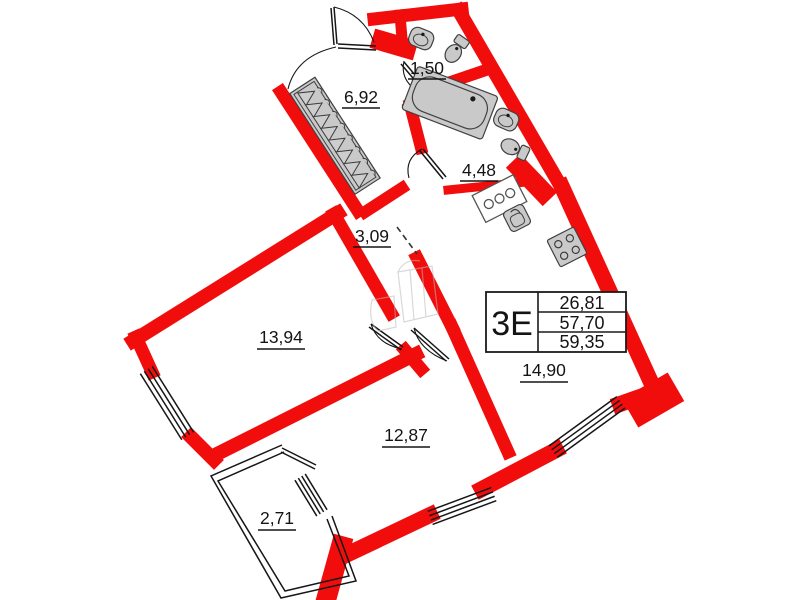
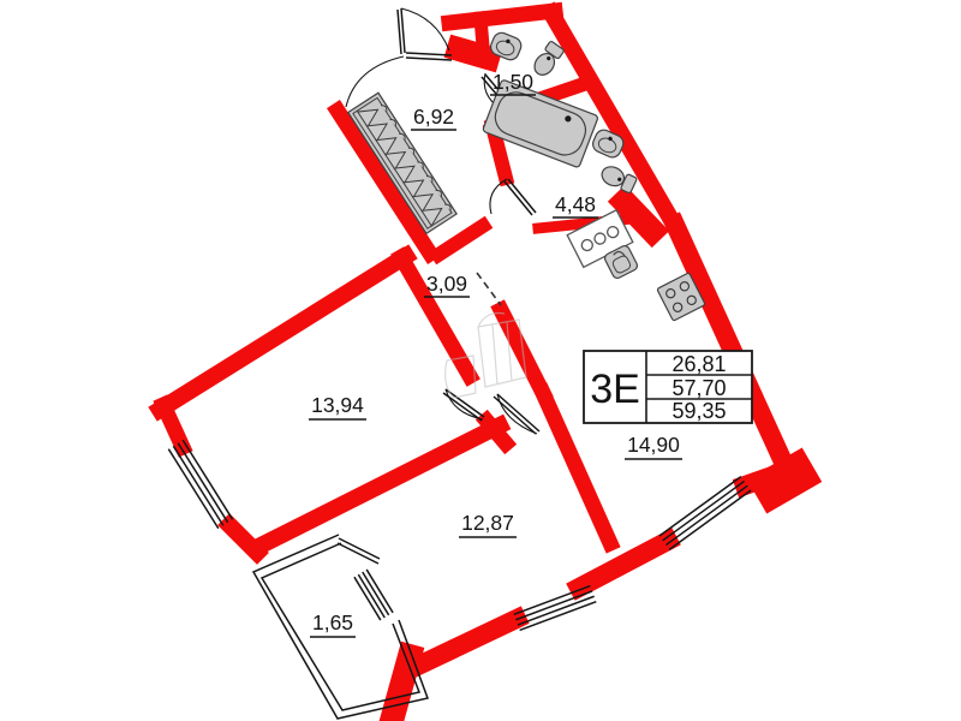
  1,50
  6,92
  4,48
  3,09
  13,94
  12,87
  14,90
- 2,71
+ 1,65
  3Е
  26,81
  57,70
  59,35
